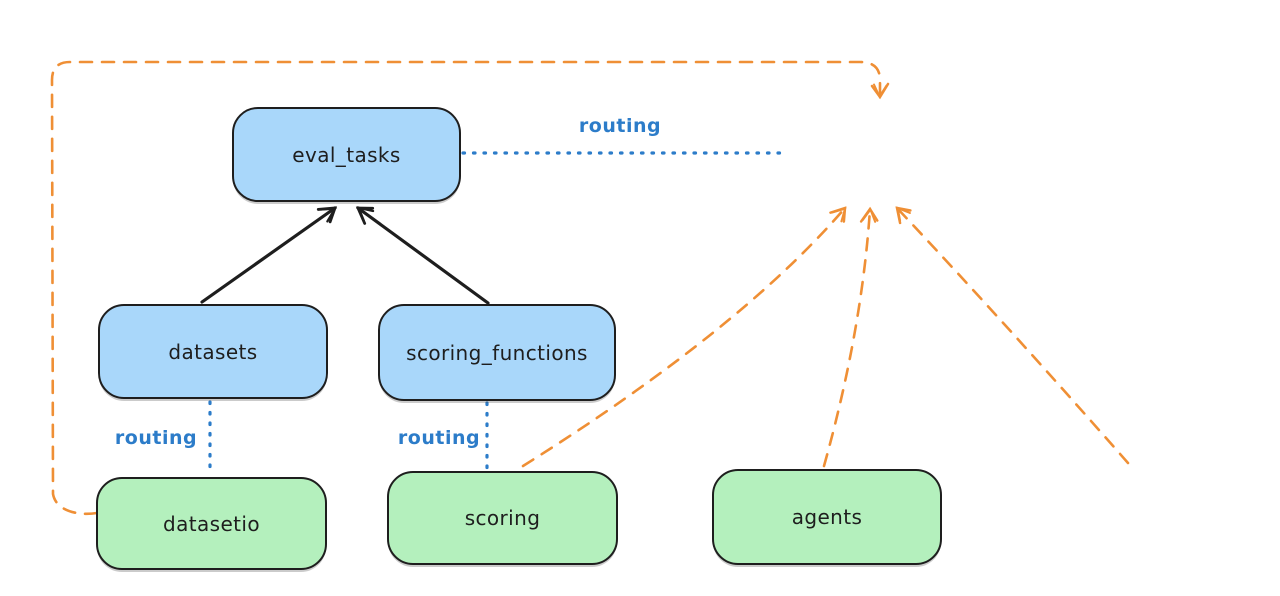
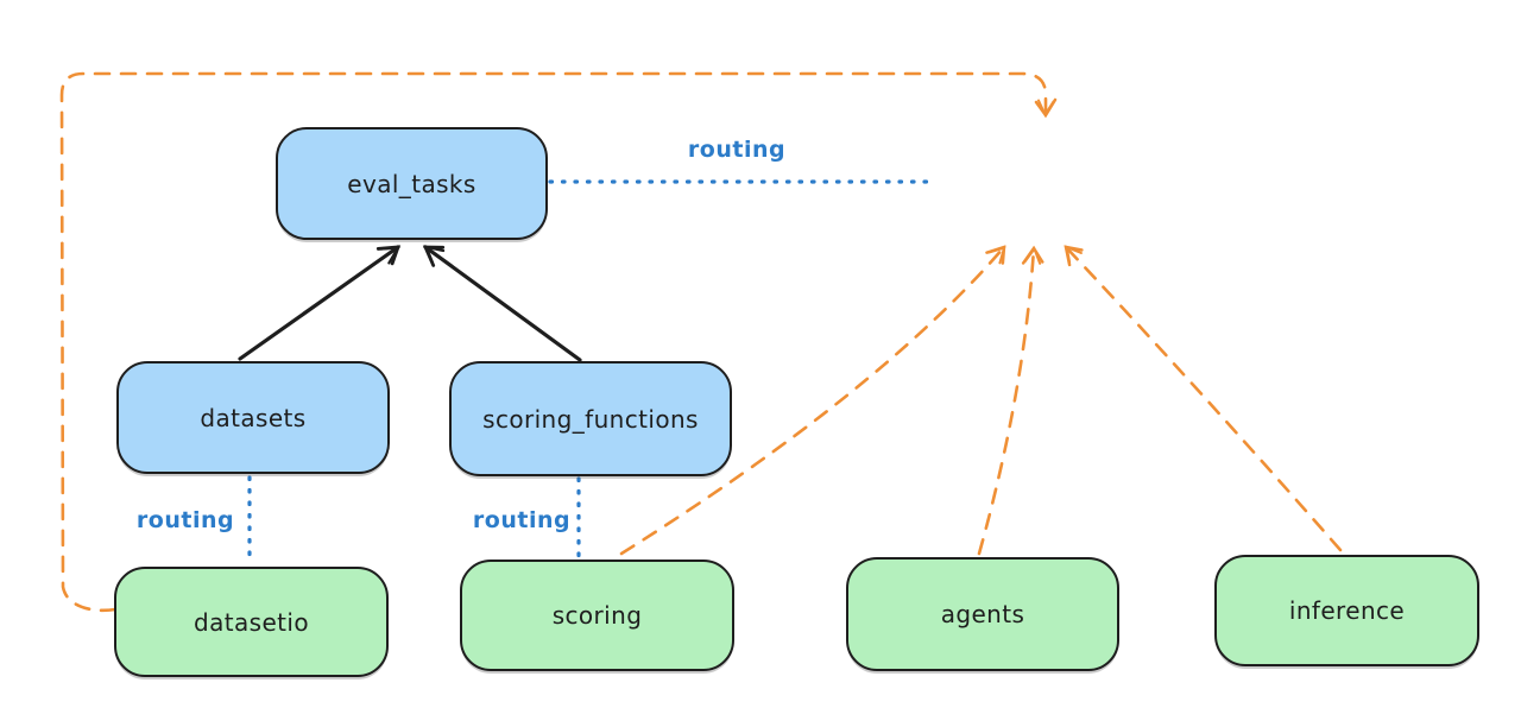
  eval_tasks
  datasets
  scoring_functions
  datasetio
  scoring
  agents
+ inference
  routing
  routing
  routing
